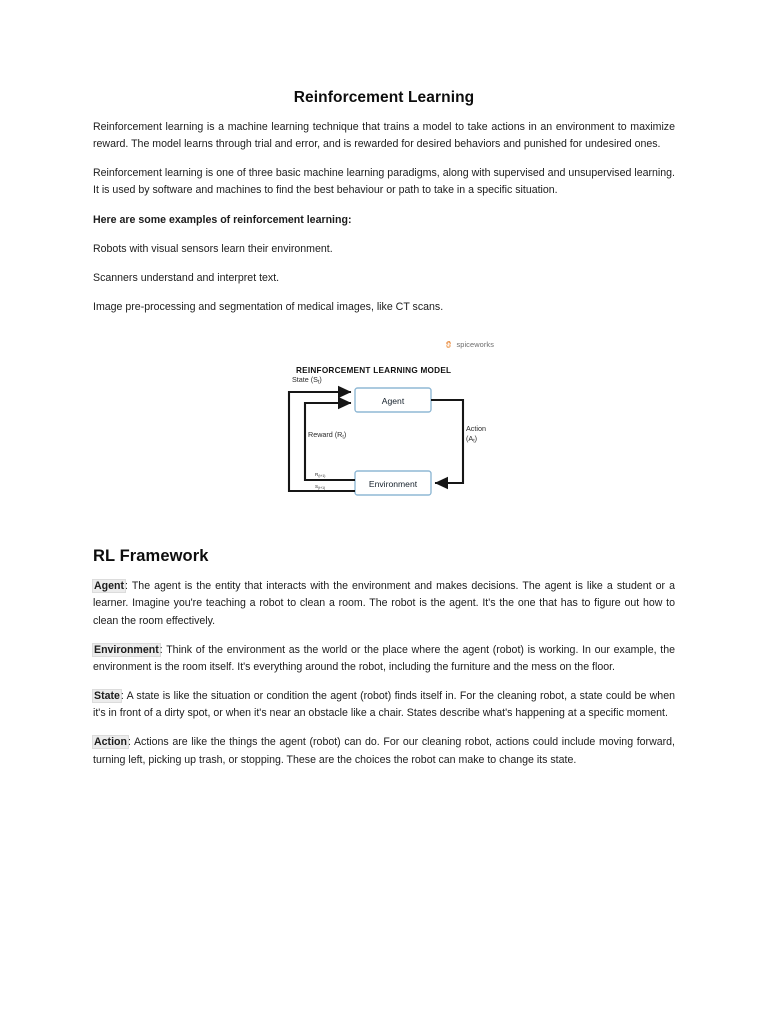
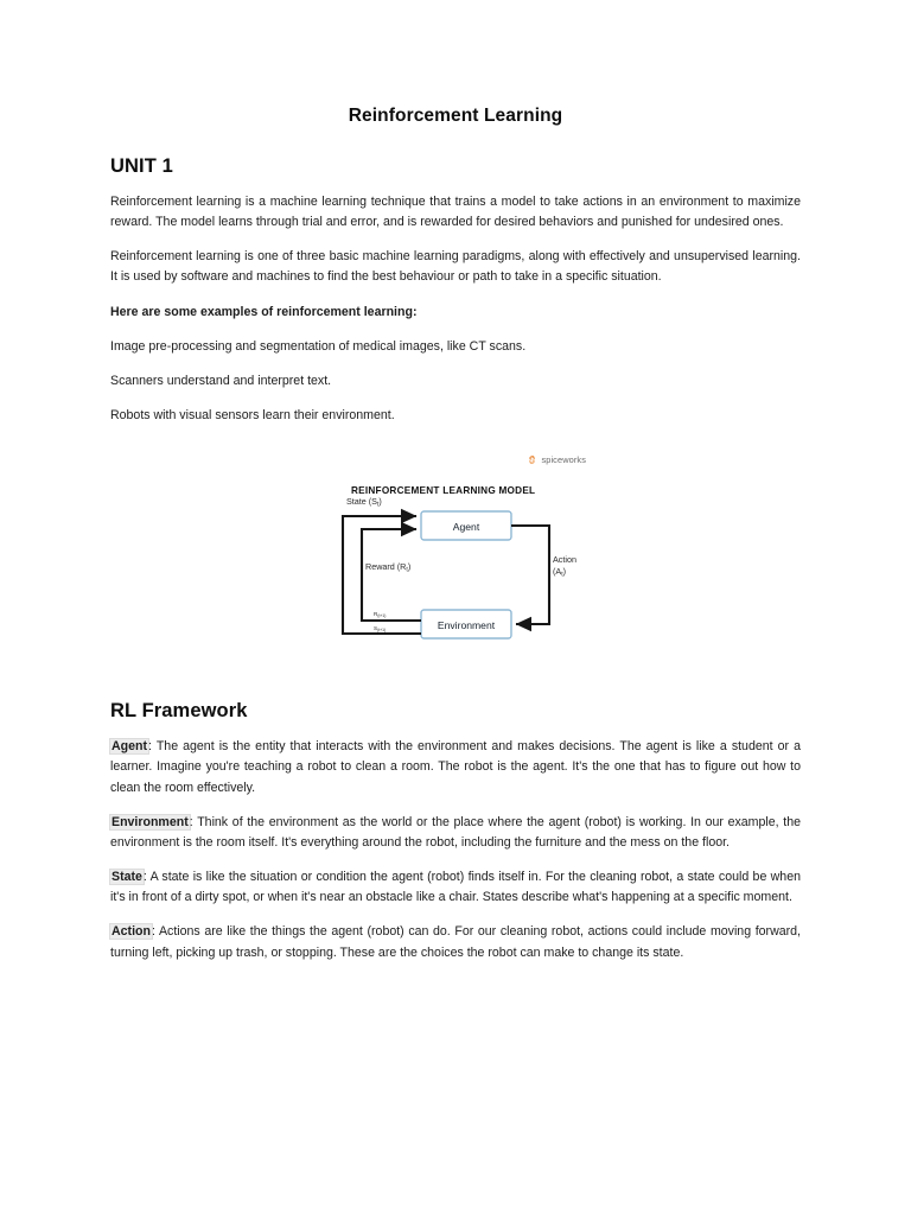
  Reinforcement Learning
+ UNIT 1
  Reinforcement learning is a machine learning technique that trains a model to take actions in an environment to maximize reward. The model learns through trial and error, and is rewarded for desired behaviors and punished for undesired ones.
- Reinforcement learning is one of three basic machine learning paradigms, along with supervised and unsupervised learning. It is used by software and machines to find the best behaviour or path to take in a specific situation.
+ Reinforcement learning is one of three basic machine learning paradigms, along with effectively and unsupervised learning. It is used by software and machines to find the best behaviour or path to take in a specific situation.
  Here are some examples of reinforcement learning:
- Robots with visual sensors learn their environment.
+ Image pre-processing and segmentation of medical images, like CT scans.
  Scanners understand and interpret text.
- Image pre-processing and segmentation of medical images, like CT scans.
+ Robots with visual sensors learn their environment.
  spiceworks
  REINFORCEMENT LEARNING MODEL
  Agent
  Environment
  State (S )
  Reward (R )
  Action
  (A )
  RL Framework
  Agent: The agent is the entity that interacts with the environment and makes decisions. The agent is like a student or a learner. Imagine you're teaching a robot to clean a room. The robot is the agent. It's the one that has to figure out how to clean the room effectively.
  Environment: Think of the environment as the world or the place where the agent (robot) is working. In our example, the environment is the room itself. It's everything around the robot, including the furniture and the mess on the floor.
  State: A state is like the situation or condition the agent (robot) finds itself in. For the cleaning robot, a state could be when it's in front of a dirty spot, or when it's near an obstacle like a chair. States describe what's happening at a specific moment.
  Action: Actions are like the things the agent (robot) can do. For our cleaning robot, actions could include moving forward, turning left, picking up trash, or stopping. These are the choices the robot can make to change its state.
